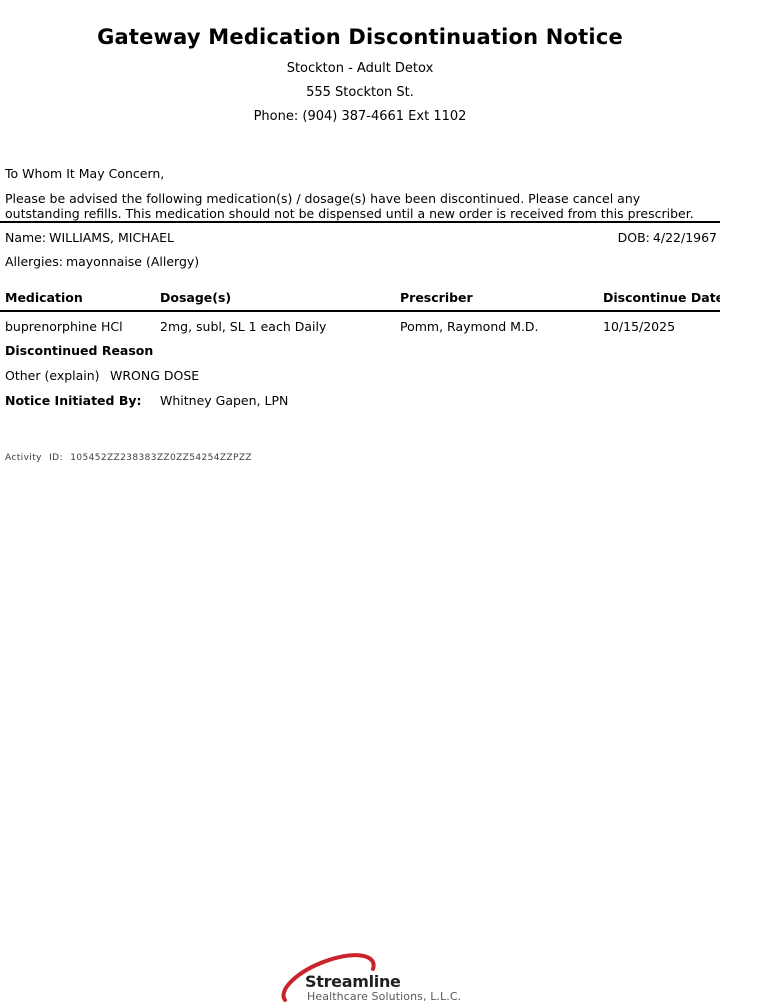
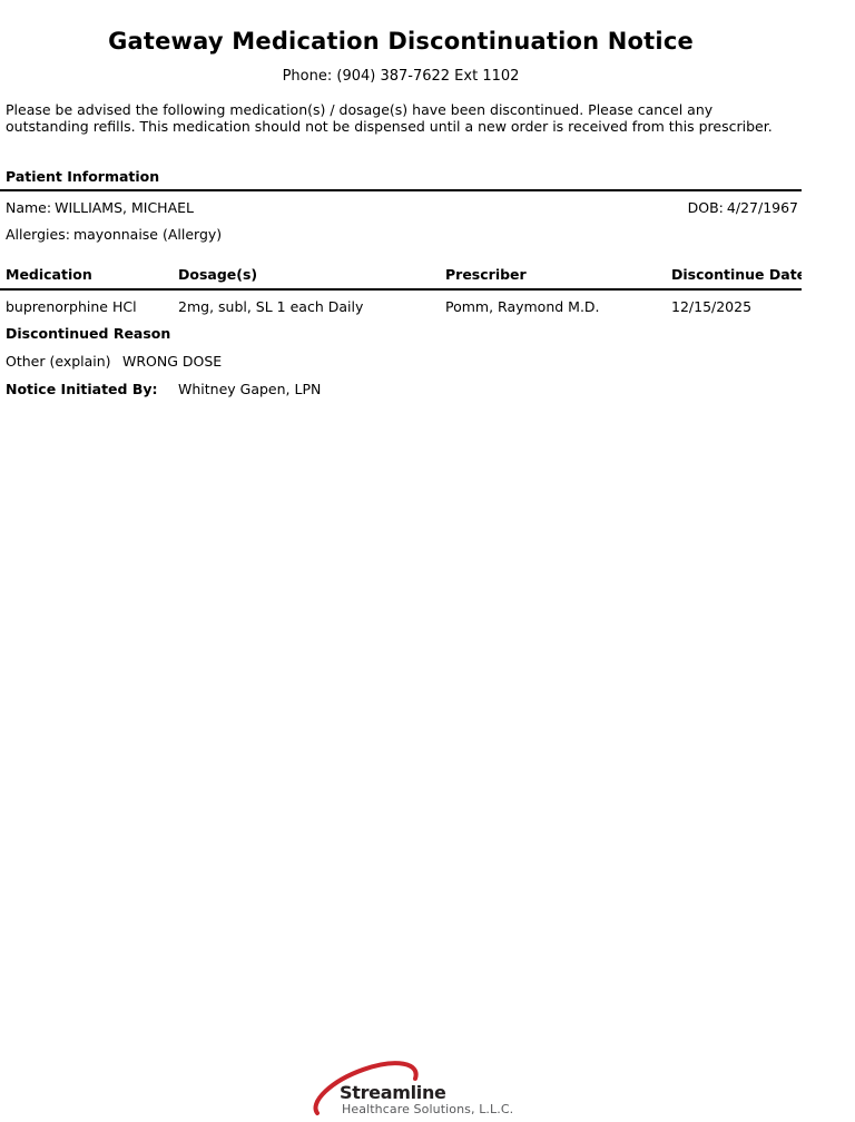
  Gateway Medication Discontinuation Notice
- Stockton - Adult Detox
- 555 Stockton St.
- Phone: (904) 387-4661 Ext 1102
+ Phone: (904) 387-7622 Ext 1102
- To Whom It May Concern,
  Please be advised the following medication(s) / dosage(s) have been discontinued. Please cancel any outstanding refills. This medication should not be dispensed until a new order is received from this prescriber.
+ Patient Information
  Name: WILLIAMS, MICHAEL
- DOB: 4/22/1967
+ DOB: 4/27/1967
  Allergies: mayonnaise (Allergy)
  Medication	Dosage(s)	Prescriber	Discontinue Date
- buprenorphine HCl	2mg, subl, SL 1 each Daily	Pomm, Raymond M.D.	10/15/2025
+ buprenorphine HCl	2mg, subl, SL 1 each Daily	Pomm, Raymond M.D.	12/15/2025
  Discontinued Reason
  Other (explain) WRONG DOSE
  Notice Initiated By: Whitney Gapen, LPN
- Activity ID: 105452ZZ238383ZZ0ZZ54254ZZPZZ
  Streamline
  Healthcare Solutions, L.L.C.
